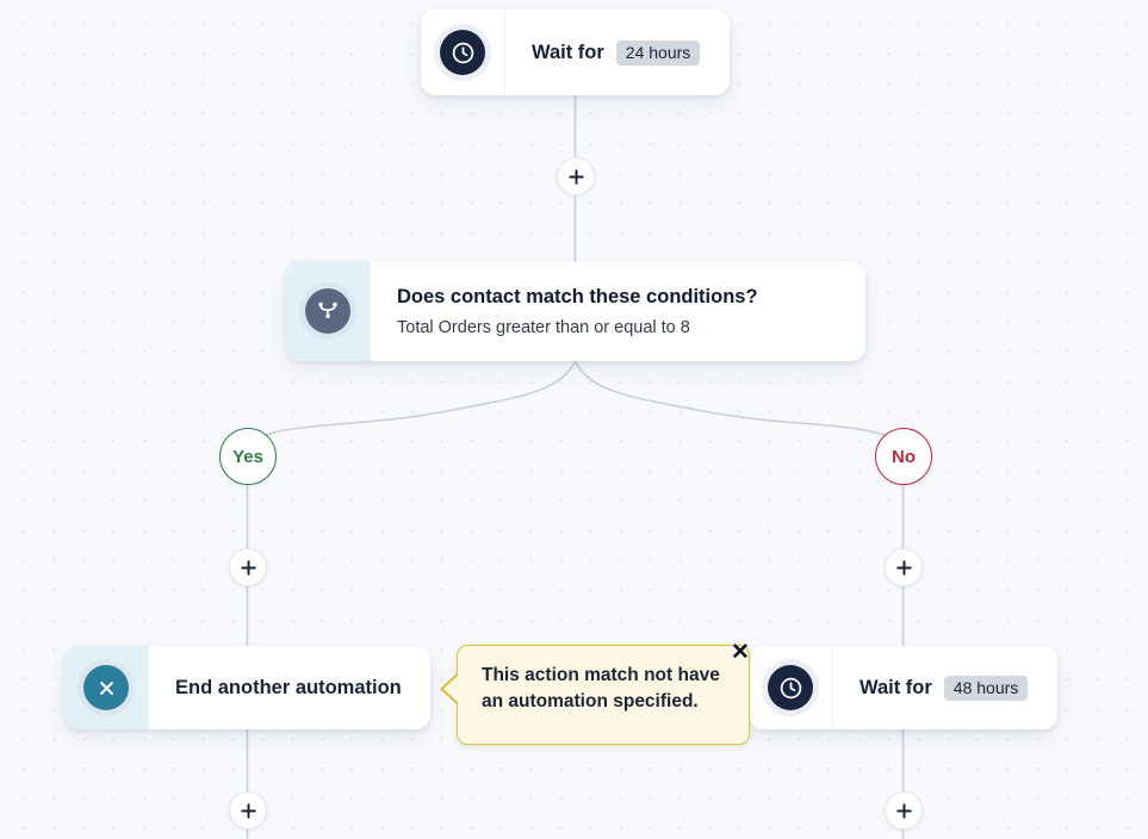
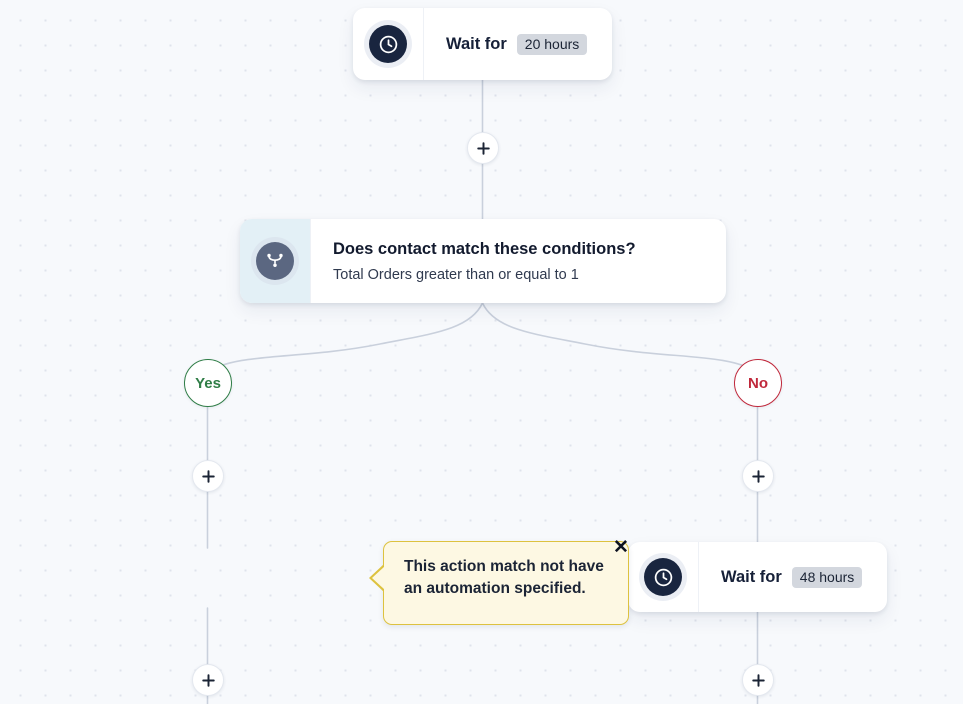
  Wait for
- 24 hours
+ 20 hours
  Does contact match these conditions?
- Total Orders greater than or equal to 8
+ Total Orders greater than or equal to 1
  Yes
  No
- End another automation
  Wait for
  48 hours
  This action match not have
  an automation specified.
  ✕
